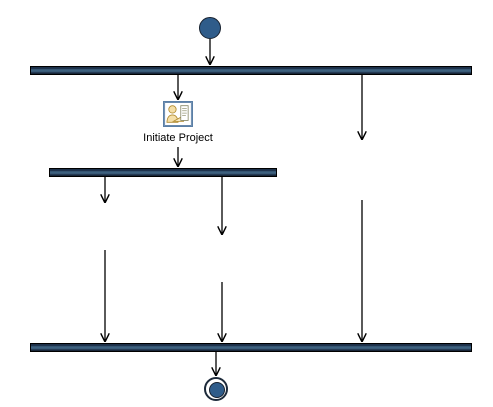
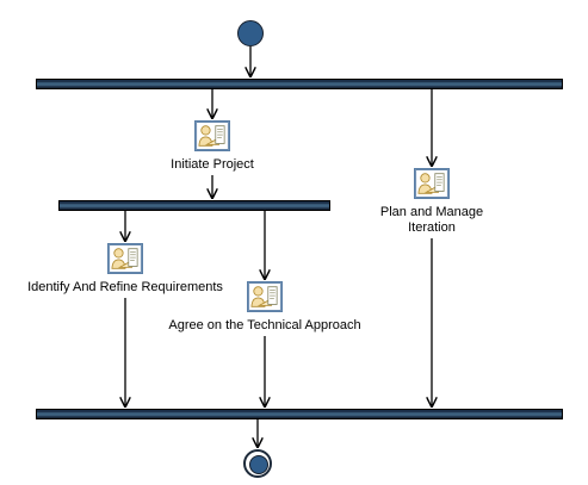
  Initiate Project
+ Plan and Manage
+ Iteration
+ Identify And Refine Requirements
+ Agree on the Technical Approach
